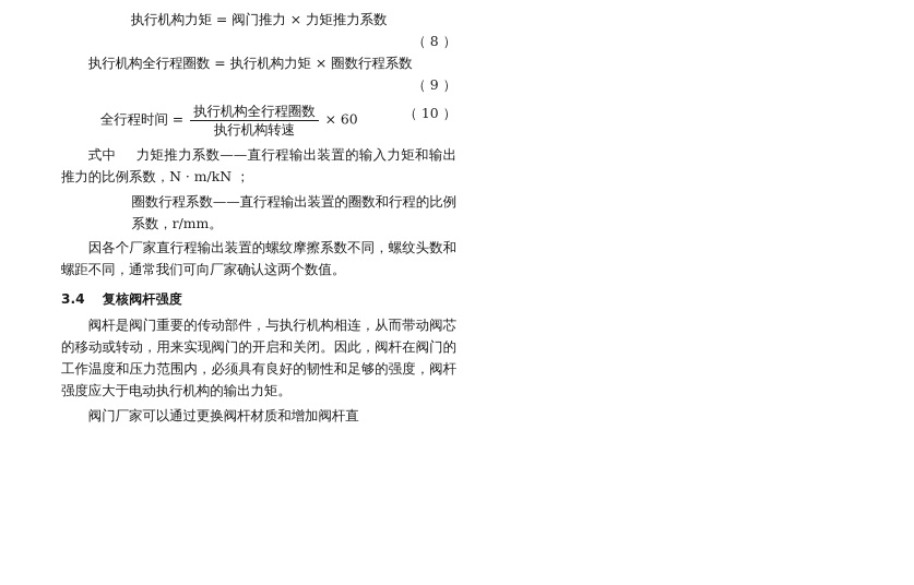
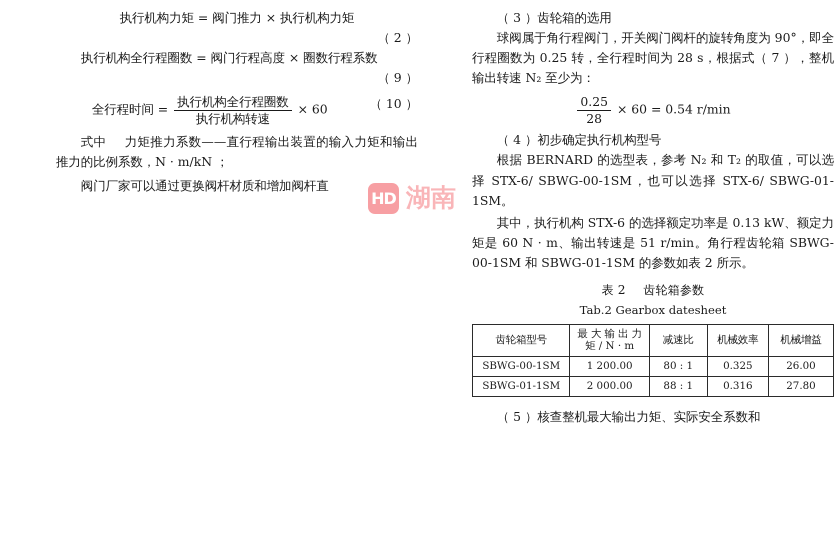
- 执行机构力矩 = 阀门推力 × 力矩推力系数
+ 执行机构力矩 = 阀门推力 × 执行机构力矩
- （ 8 ）
+ （ 2 ）
- 执行机构全行程圈数 = 执行机构力矩 × 圈数行程系数
+ 执行机构全行程圈数 = 阀门行程高度 × 圈数行程系数
  （ 9 ）
  全行程时间 =
  执行机构全行程圈数
  执行机构转速
  × 60
  （ 10 ）
  式中 力矩推力系数——直行程输出装置的输入力矩和输出推力的比例系数，N · m/kN ；
- 圈数行程系数——直行程输出装置的圈数和行程的比例系数，r/mm。
- 因各个厂家直行程输出装置的螺纹摩擦系数不同，螺纹头数和螺距不同，通常我们可向厂家确认这两个数值。
- 3.4 复核阀杆强度
- 阀杆是阀门重要的传动部件，与执行机构相连，从而带动阀芯的移动或转动，用来实现阀门的开启和关闭。因此，阀杆在阀门的工作温度和压力范围内，必须具有良好的韧性和足够的强度，阀杆强度应大于电动执行机构的输出力矩。
  阀门厂家可以通过更换阀杆材质和增加阀杆直
+ （ 3 ）齿轮箱的选用
+ 球阀属于角行程阀门，开关阀门阀杆的旋转角度为 90°，即全行程圈数为 0.25 转，全行程时间为 28 s，根据式（ 7 ），整机输出转速 N₂ 至少为：
+ 0.25
+ 28
+ × 60 = 0.54 r/min
+ （ 4 ）初步确定执行机构型号
+ 根据 BERNARD 的选型表，参考 N₂ 和 T₂ 的取值，可以选择 STX-6/ SBWG-00-1SM，也可以选择 STX-6/ SBWG-01-1SM。
+ 其中，执行机构 STX-6 的选择额定功率是 0.13 kW、额定力矩是 60 N · m、输出转速是 51 r/min。角行程齿轮箱 SBWG-00-1SM 和 SBWG-01-1SM 的参数如表 2 所示。
+ 表 2 齿轮箱参数
+ Tab.2 Gearbox datesheet
+ 齿轮箱型号	最 大 输 出 力 矩 / N · m	减速比	机械效率	机械增益
+ SBWG-00-1SM	1 200.00	80 : 1	0.325	26.00
+ SBWG-01-1SM	2 000.00	88 : 1	0.316	27.80
+ （ 5 ）核查整机最大输出力矩、实际安全系数和
+ HD
+ 湖南
